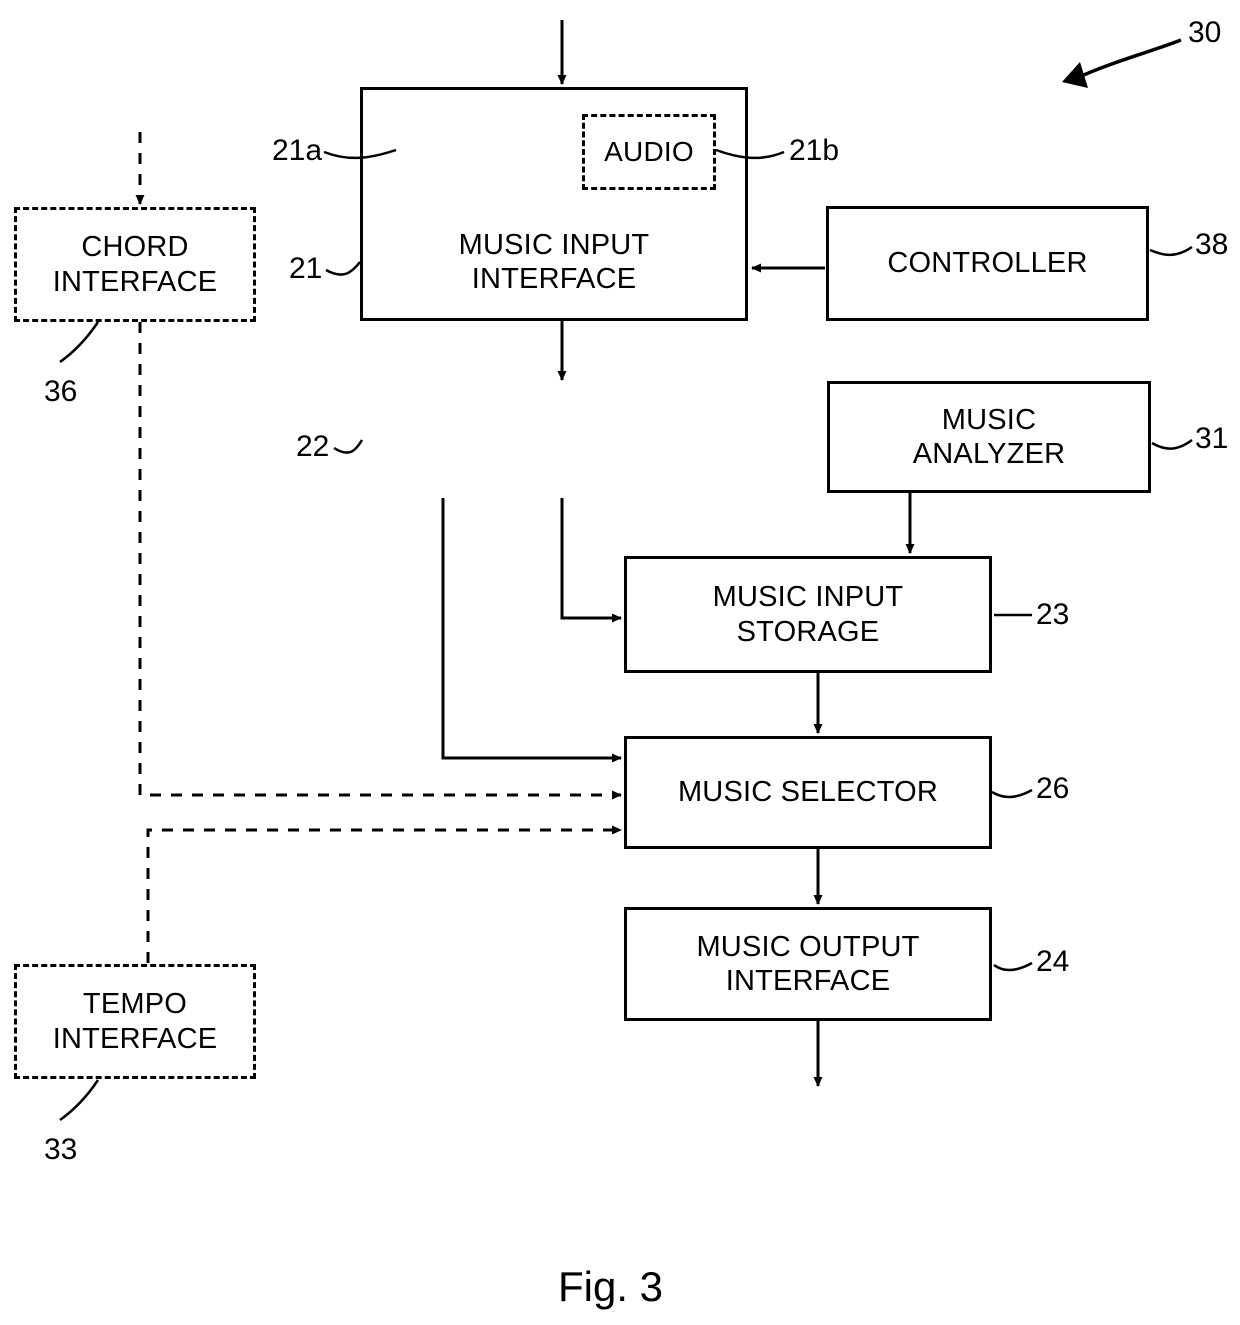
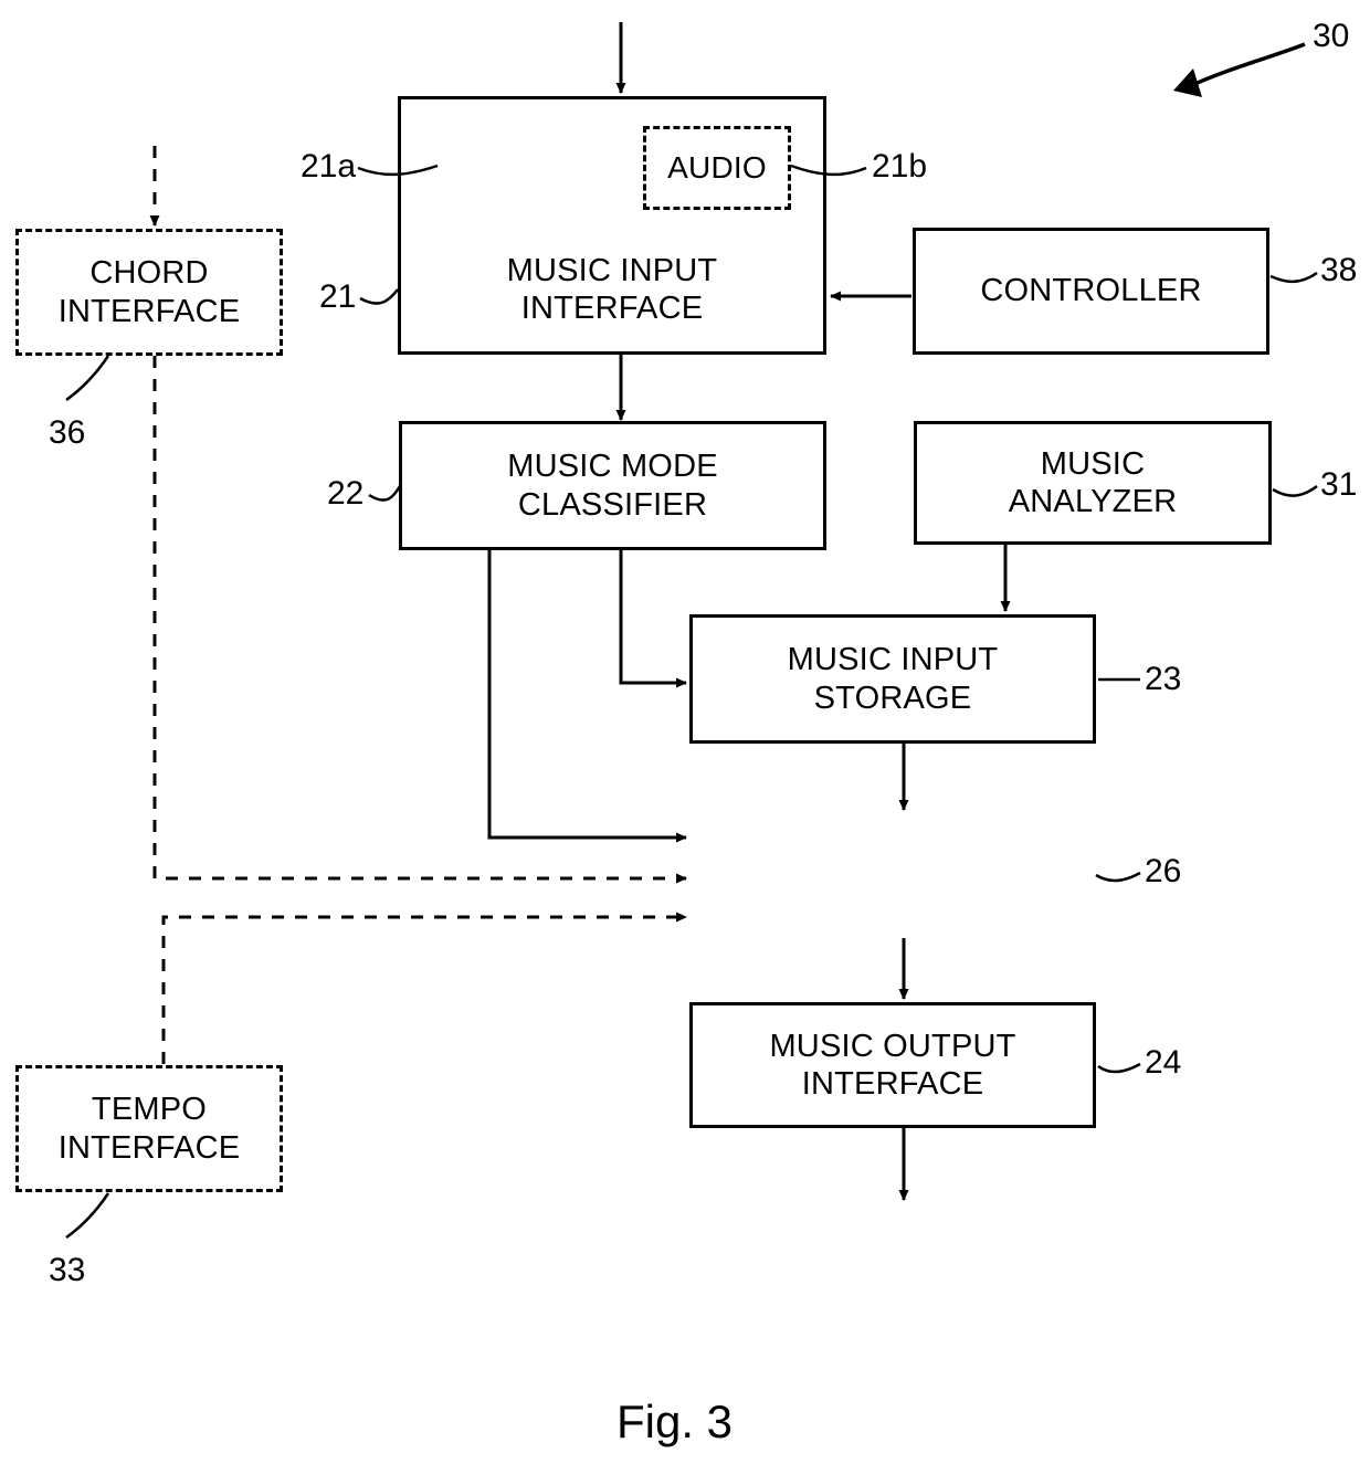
  MUSIC INPUT
  INTERFACE
  AUDIO
  CONTROLLER
+ MUSIC MODE
+ CLASSIFIER
  MUSIC
  ANALYZER
  MUSIC INPUT
  STORAGE
- MUSIC SELECTOR
  MUSIC OUTPUT
  INTERFACE
  CHORD
  INTERFACE
  TEMPO
  INTERFACE
  30
  21a
  21b
  21
  38
  22
  31
  23
  26
  24
  36
  33
  Fig. 3
